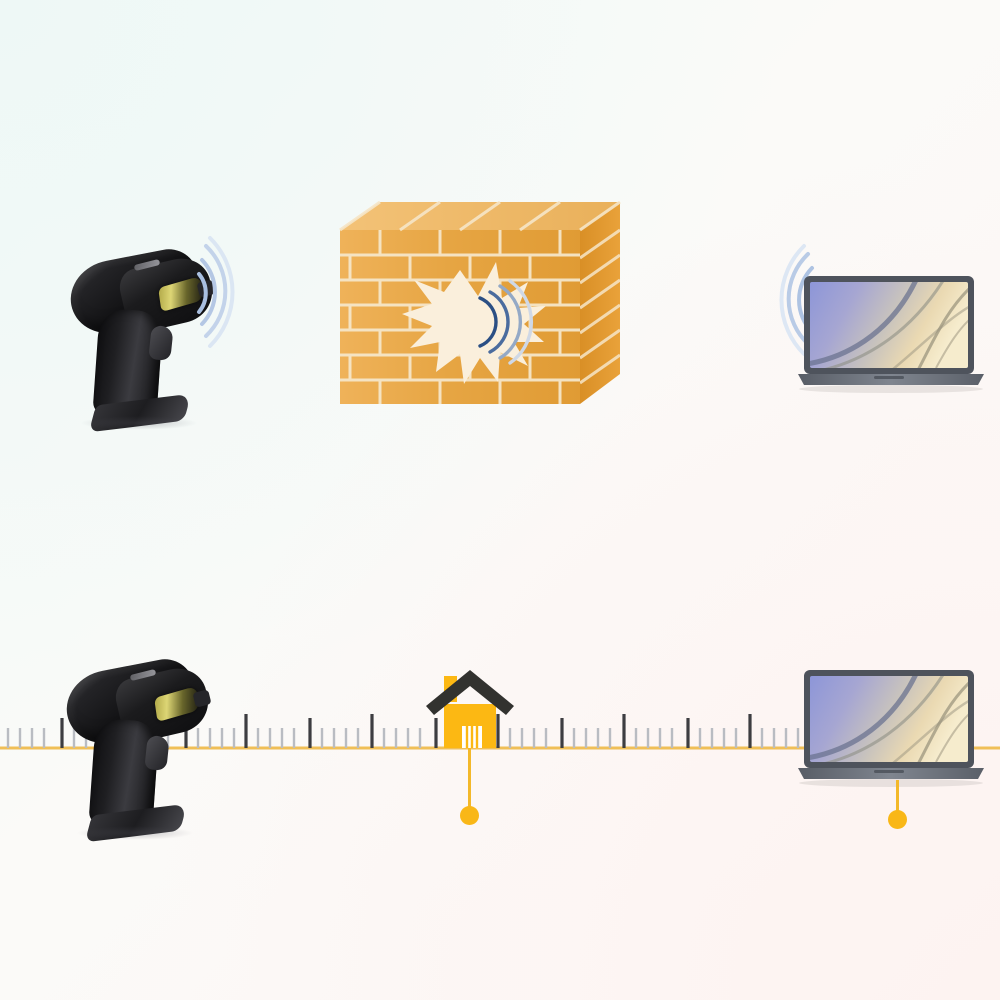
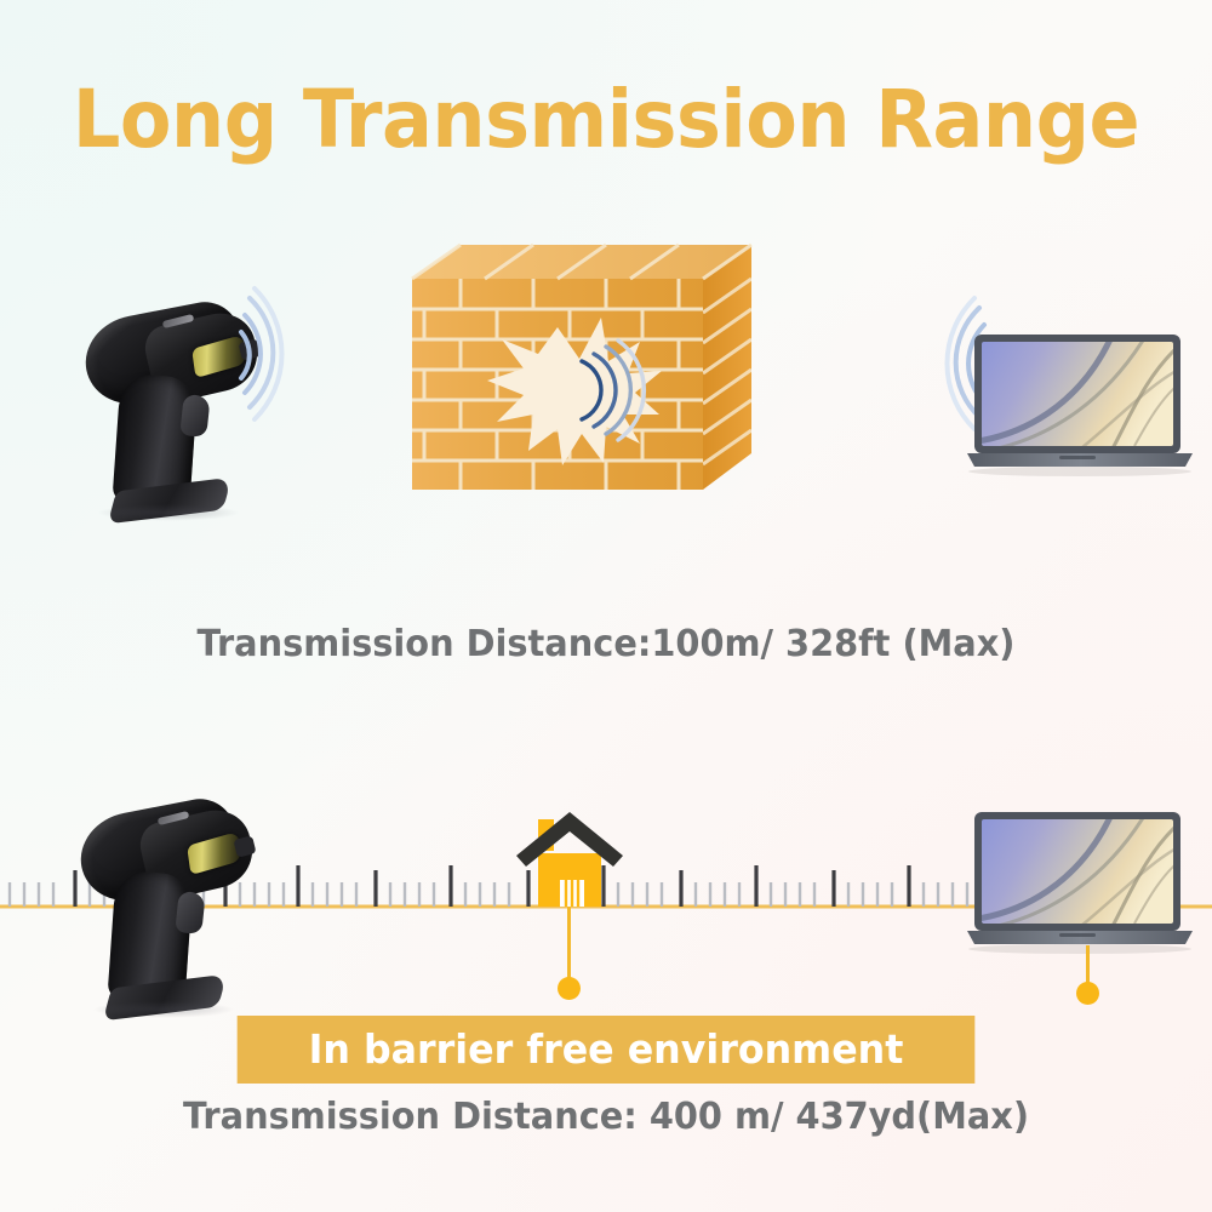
+ Long Transmission Range
+ Transmission Distance:100m/ 328ft (Max)
+ In barrier free environment
+ Transmission Distance: 400 m/ 437yd(Max)
